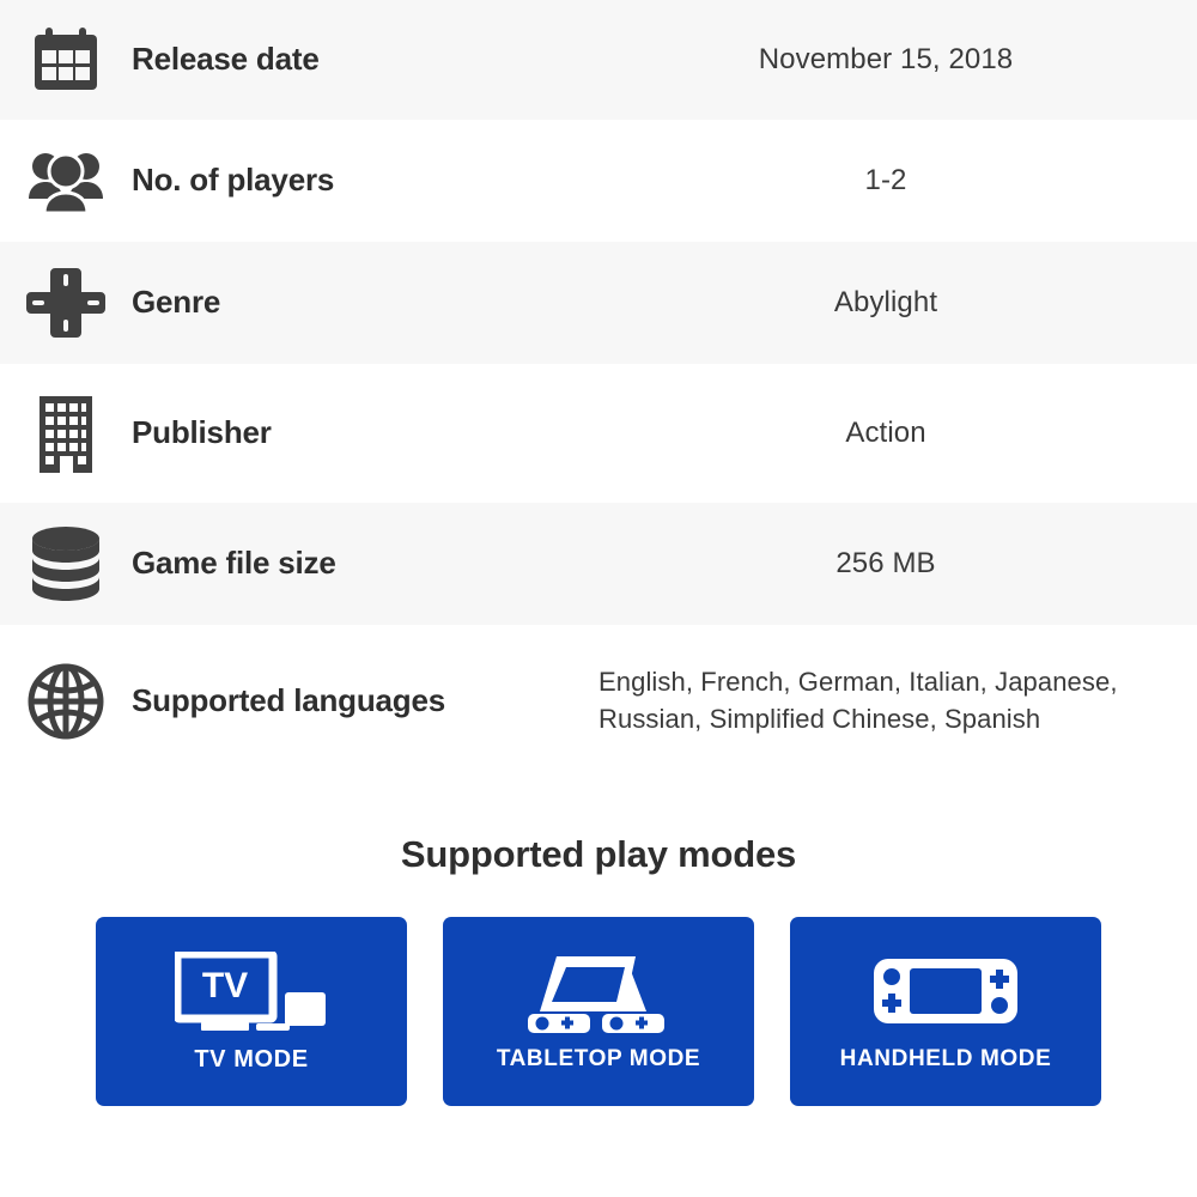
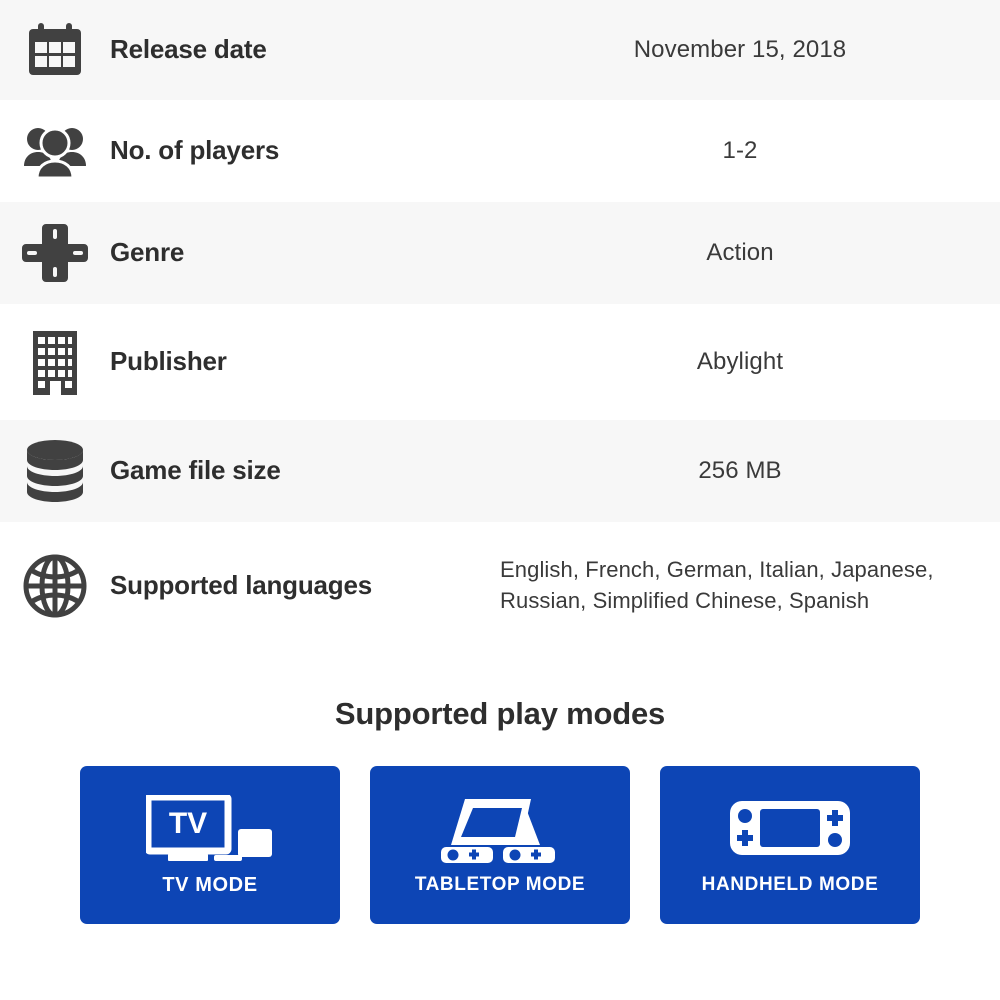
  Release date
  November 15, 2018
  No. of players
  1-2
  Genre
- Abylight
+ Action
  Publisher
- Action
+ Abylight
  Game file size
  256 MB
  Supported languages
  English, French, German, Italian, Japanese, Russian, Simplified Chinese, Spanish
  Supported play modes
  TV
  TV MODE
  TABLETOP MODE
  HANDHELD MODE
